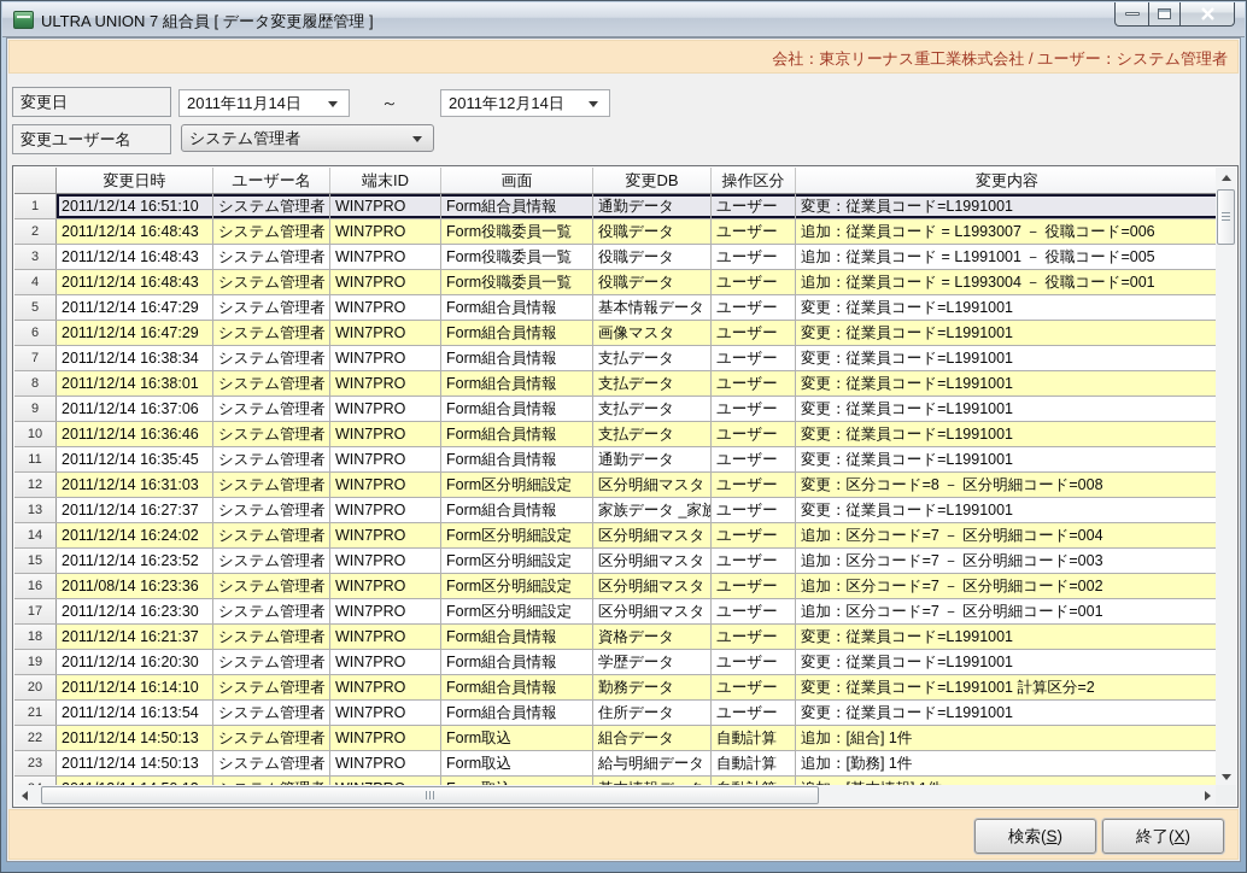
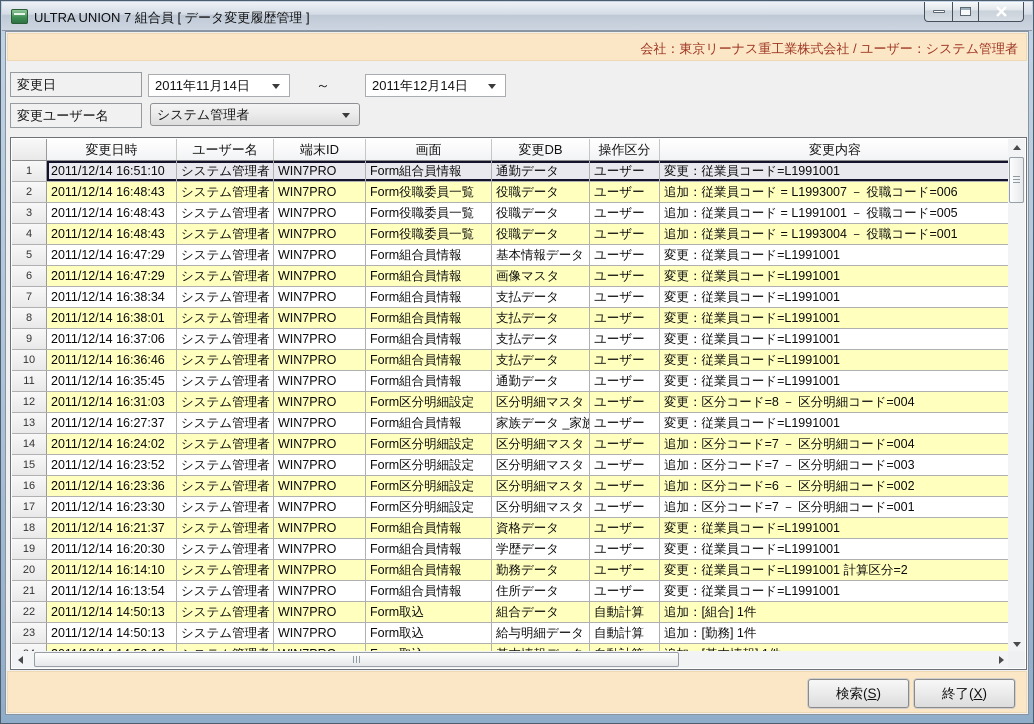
  ULTRA UNION 7 組合員 [ データ変更履歴管理 ]
  会社：東京リーナス重工業株式会社 / ユーザー：システム管理者
  変更日
  2011年11月14日
  ～
  2011年12月14日
  変更ユーザー名
  システム管理者
  変更日時
  ユーザー名
  端末ID
  画面
  変更DB
  操作区分
  変更内容
  1
  2011/12/14 16:51:10
  システム管理者
  WIN7PRO
  Form組合員情報
  通勤データ
  ユーザー
  変更：従業員コード=L1991001
  2
  2011/12/14 16:48:43
  システム管理者
  WIN7PRO
  Form役職委員一覧
  役職データ
  ユーザー
  追加：従業員コード = L1993007 － 役職コード=006
  3
  2011/12/14 16:48:43
  システム管理者
  WIN7PRO
  Form役職委員一覧
  役職データ
  ユーザー
  追加：従業員コード = L1991001 － 役職コード=005
  4
  2011/12/14 16:48:43
  システム管理者
  WIN7PRO
  Form役職委員一覧
  役職データ
  ユーザー
  追加：従業員コード = L1993004 － 役職コード=001
  5
  2011/12/14 16:47:29
  システム管理者
  WIN7PRO
  Form組合員情報
  基本情報データ
  ユーザー
  変更：従業員コード=L1991001
  6
  2011/12/14 16:47:29
  システム管理者
  WIN7PRO
  Form組合員情報
  画像マスタ
  ユーザー
  変更：従業員コード=L1991001
  7
  2011/12/14 16:38:34
  システム管理者
  WIN7PRO
  Form組合員情報
  支払データ
  ユーザー
  変更：従業員コード=L1991001
  8
  2011/12/14 16:38:01
  システム管理者
  WIN7PRO
  Form組合員情報
  支払データ
  ユーザー
  変更：従業員コード=L1991001
  9
  2011/12/14 16:37:06
  システム管理者
  WIN7PRO
  Form組合員情報
  支払データ
  ユーザー
  変更：従業員コード=L1991001
  10
  2011/12/14 16:36:46
  システム管理者
  WIN7PRO
  Form組合員情報
  支払データ
  ユーザー
  変更：従業員コード=L1991001
  11
  2011/12/14 16:35:45
  システム管理者
  WIN7PRO
  Form組合員情報
  通勤データ
  ユーザー
  変更：従業員コード=L1991001
  12
  2011/12/14 16:31:03
  システム管理者
  WIN7PRO
  Form区分明細設定
  区分明細マスタ
  ユーザー
- 変更：区分コード=8 － 区分明細コード=008
+ 変更：区分コード=8 － 区分明細コード=004
  13
  2011/12/14 16:27:37
  システム管理者
  WIN7PRO
  Form組合員情報
  家族データ _家族
  ユーザー
  変更：従業員コード=L1991001
  14
  2011/12/14 16:24:02
  システム管理者
  WIN7PRO
  Form区分明細設定
  区分明細マスタ
  ユーザー
  追加：区分コード=7 － 区分明細コード=004
  15
  2011/12/14 16:23:52
  システム管理者
  WIN7PRO
  Form区分明細設定
  区分明細マスタ
  ユーザー
  追加：区分コード=7 － 区分明細コード=003
  16
- 2011/08/14 16:23:36
+ 2011/12/14 16:23:36
  システム管理者
  WIN7PRO
  Form区分明細設定
  区分明細マスタ
  ユーザー
- 追加：区分コード=7 － 区分明細コード=002
+ 追加：区分コード=6 － 区分明細コード=002
  17
  2011/12/14 16:23:30
  システム管理者
  WIN7PRO
  Form区分明細設定
  区分明細マスタ
  ユーザー
  追加：区分コード=7 － 区分明細コード=001
  18
  2011/12/14 16:21:37
  システム管理者
  WIN7PRO
  Form組合員情報
  資格データ
  ユーザー
  変更：従業員コード=L1991001
  19
  2011/12/14 16:20:30
  システム管理者
  WIN7PRO
  Form組合員情報
  学歴データ
  ユーザー
  変更：従業員コード=L1991001
  20
  2011/12/14 16:14:10
  システム管理者
  WIN7PRO
  Form組合員情報
  勤務データ
  ユーザー
  変更：従業員コード=L1991001 計算区分=2
  21
  2011/12/14 16:13:54
  システム管理者
  WIN7PRO
  Form組合員情報
  住所データ
  ユーザー
  変更：従業員コード=L1991001
  22
  2011/12/14 14:50:13
  システム管理者
  WIN7PRO
  Form取込
  組合データ
  自動計算
  追加：[組合] 1件
  23
  2011/12/14 14:50:13
  システム管理者
  WIN7PRO
  Form取込
  給与明細データ
  自動計算
  追加：[勤務] 1件
  検索(S)
  終了(X)
